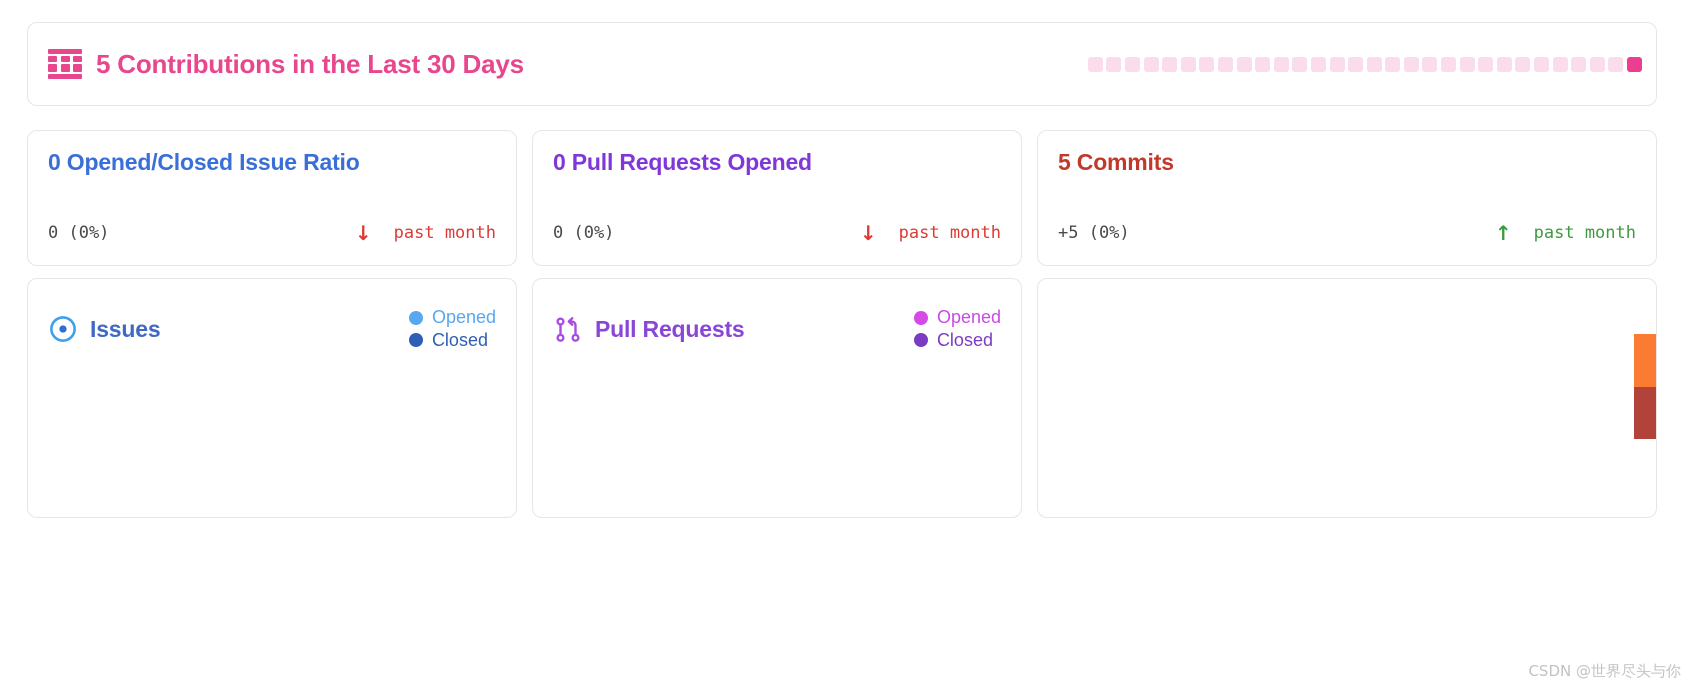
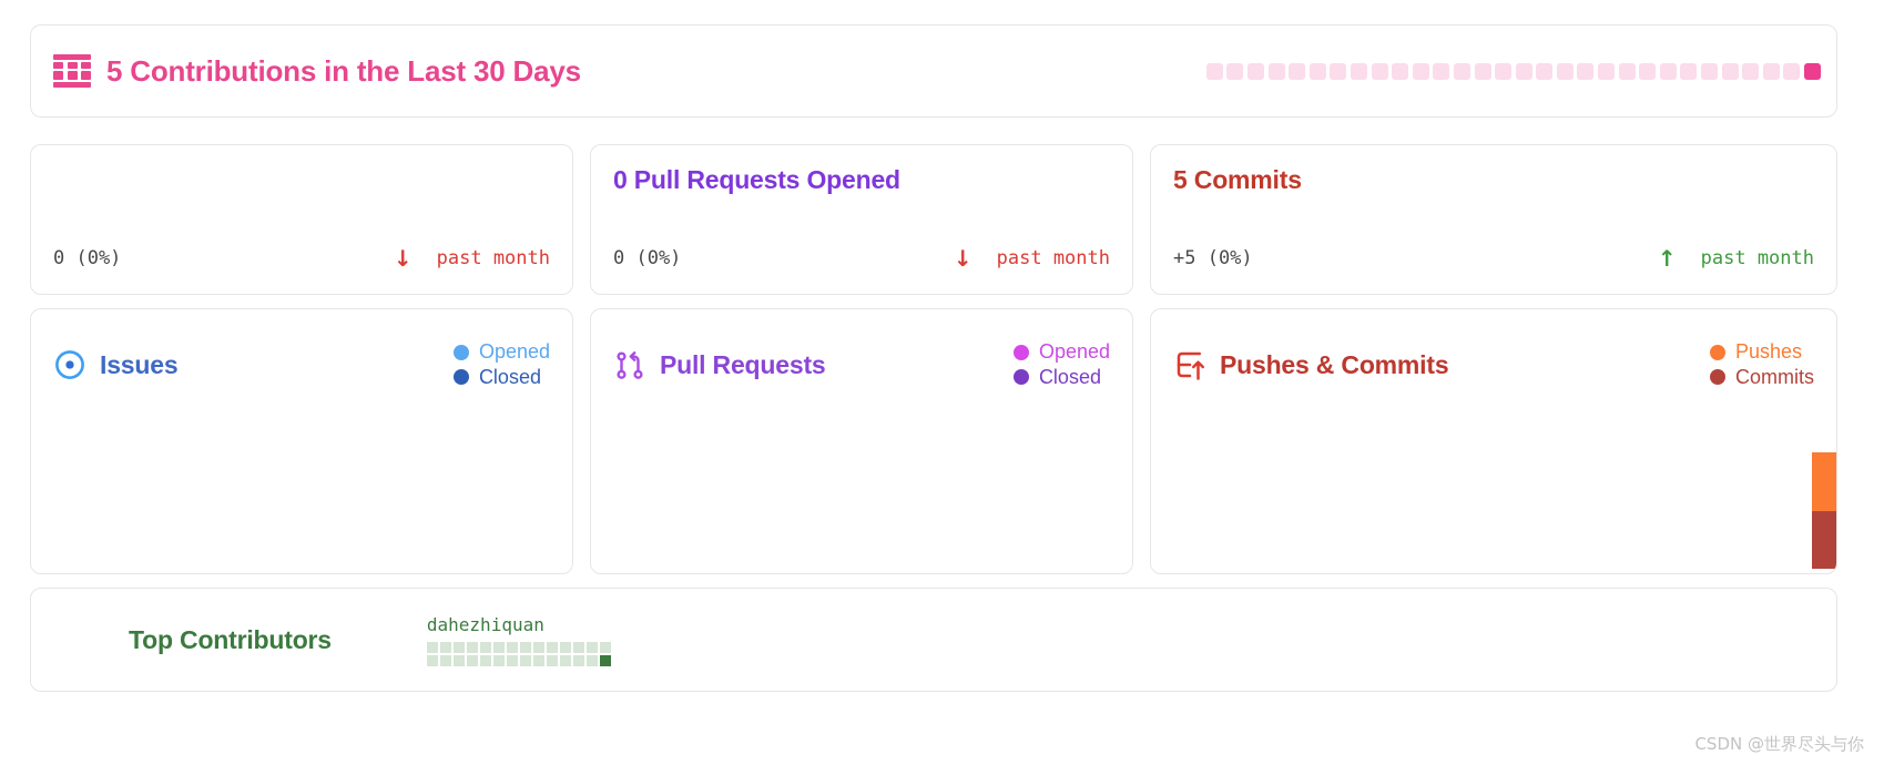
  5 Contributions in the Last 30 Days
- 0 Opened/Closed Issue Ratio
  0 (0%)
  ↓
  past month
  0 Pull Requests Opened
  0 (0%)
  ↓
  past month
  5 Commits
  +5 (0%)
  ↑
  past month
  Issues
  Opened
  Closed
  Pull Requests
  Opened
  Closed
+ Pushes & Commits
+ Pushes
+ Commits
+ Top Contributors
+ dahezhiquan
  CSDN @世界尽头与你
